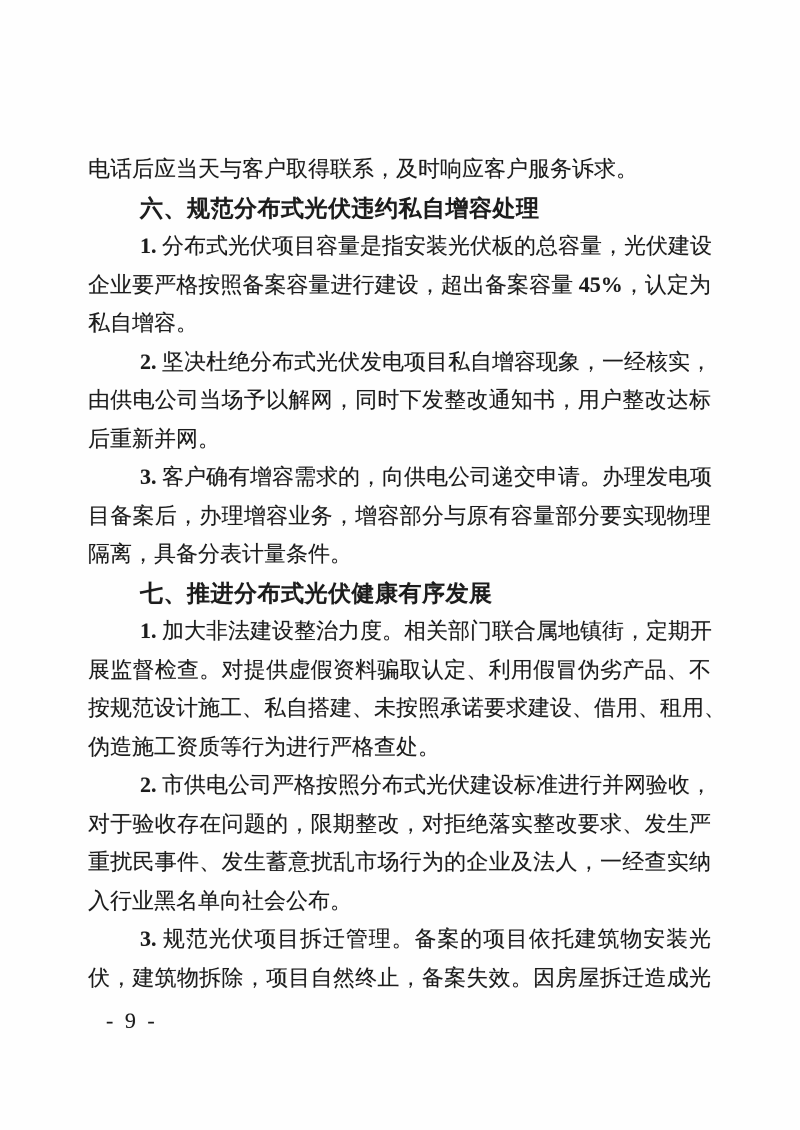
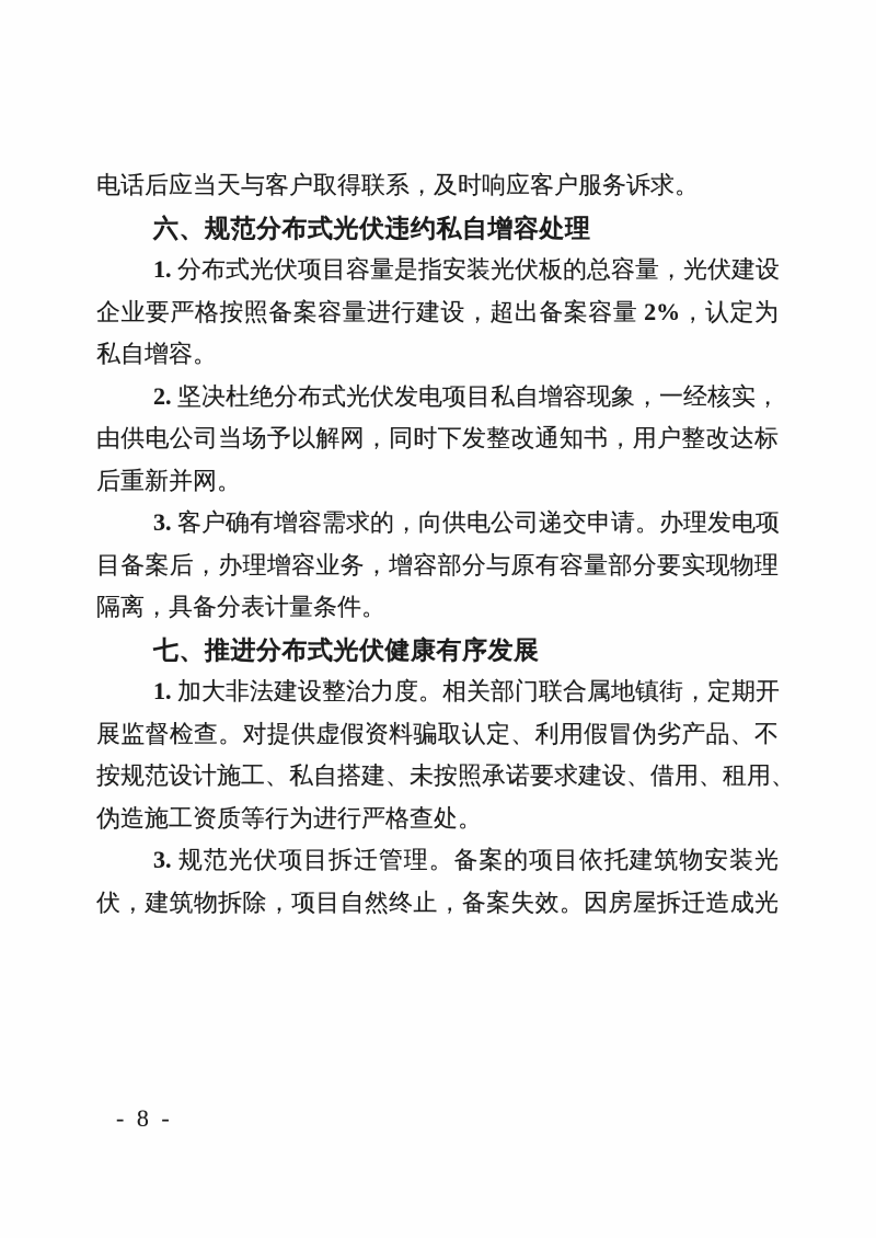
  电话后应当天与客户取得联系，及时响应客户服务诉求。
  六、规范分布式光伏违约私自增容处理
  1. 分布式光伏项目容量是指安装光伏板的总容量，光伏建设
- 企业要严格按照备案容量进行建设，超出备案容量 45%，认定为
+ 企业要严格按照备案容量进行建设，超出备案容量 2%，认定为
  私自增容。
  2. 坚决杜绝分布式光伏发电项目私自增容现象，一经核实，
  由供电公司当场予以解网，同时下发整改通知书，用户整改达标
  后重新并网。
  3. 客户确有增容需求的，向供电公司递交申请。办理发电项
  目备案后，办理增容业务，增容部分与原有容量部分要实现物理
  隔离，具备分表计量条件。
  七、推进分布式光伏健康有序发展
  1. 加大非法建设整治力度。相关部门联合属地镇街，定期开
  展监督检查。对提供虚假资料骗取认定、利用假冒伪劣产品、不
  按规范设计施工、私自搭建、未按照承诺要求建设、借用、租用、
  伪造施工资质等行为进行严格查处。
- 2. 市供电公司严格按照分布式光伏建设标准进行并网验收，
- 对于验收存在问题的，限期整改，对拒绝落实整改要求、发生严
- 重扰民事件、发生蓄意扰乱市场行为的企业及法人，一经查实纳
- 入行业黑名单向社会公布。
  3. 规范光伏项目拆迁管理。备案的项目依托建筑物安装光
  伏，建筑物拆除，项目自然终止，备案失效。因房屋拆迁造成光
- - 9 -
+ - 8 -
